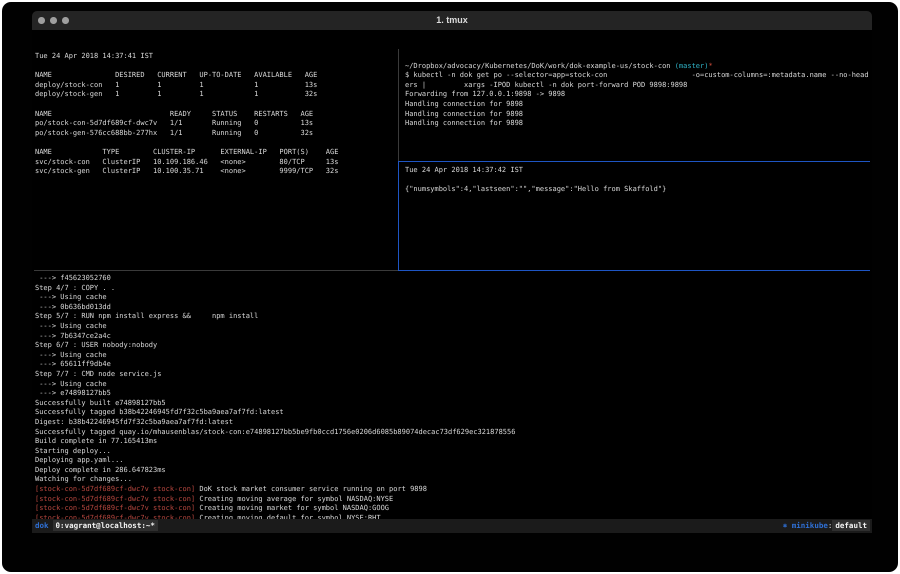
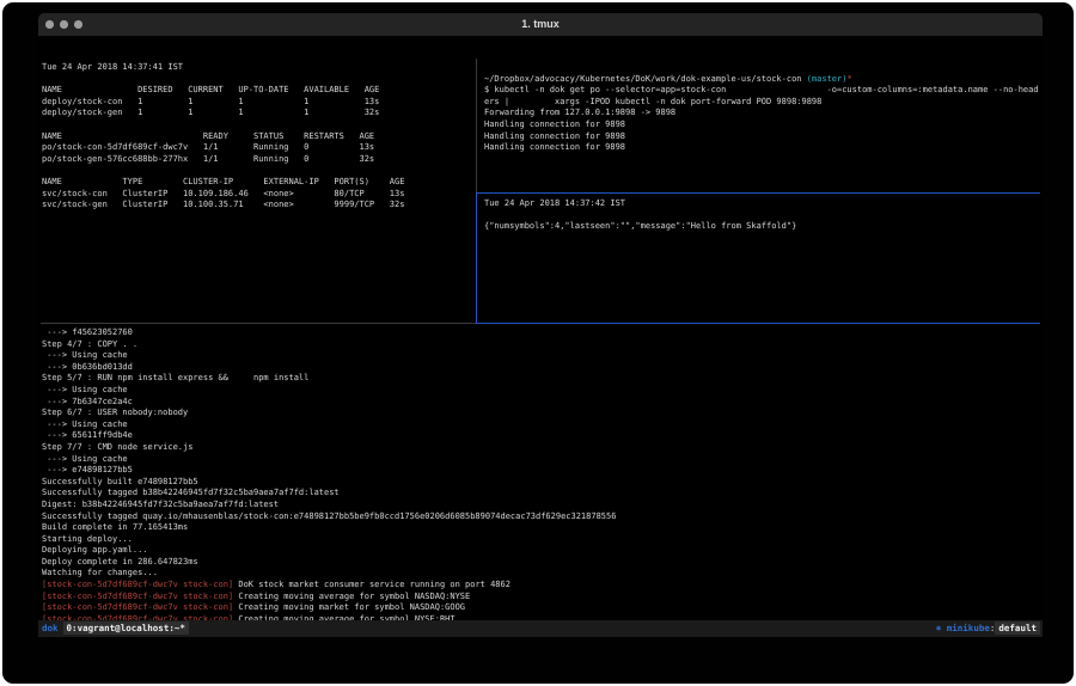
  1. tmux
  Tue 24 Apr 2018 14:37:41 IST
  NAME DESIRED CURRENT UP-TO-DATE AVAILABLE AGE
  deploy/stock-con 1 1 1 1 13s
  deploy/stock-gen 1 1 1 1 32s
  NAME READY STATUS RESTARTS AGE
  po/stock-con-5d7df689cf-dwc7v 1/1 Running 0 13s
  po/stock-gen-576cc688bb-277hx 1/1 Running 0 32s
  NAME TYPE CLUSTER-IP EXTERNAL-IP PORT(S) AGE
  svc/stock-con ClusterIP 10.109.186.46 <none> 80/TCP 13s
  svc/stock-gen ClusterIP 10.100.35.71 <none> 9999/TCP 32s
  $ kubectl -n dok get po --selector=app=stock-con -o=custom-columns=:metadata.name --no-head
  ers | xargs -IPOD kubectl -n dok port-forward POD 9898:9898
  Forwarding from 127.0.0.1:9898 -> 9898
  Handling connection for 9898
  Handling connection for 9898
  Handling connection for 9898
  Tue 24 Apr 2018 14:37:42 IST
  {"numsymbols":4,"lastseen":"","message":"Hello from Skaffold"}
  ---> f45623052760
  Step 4/7 : COPY . .
  ---> Using cache
  ---> 0b636bd013dd
  Step 5/7 : RUN npm install express && npm install
  ---> Using cache
  ---> 7b6347ce2a4c
  Step 6/7 : USER nobody:nobody
  ---> Using cache
  ---> 65611ff9db4e
  Step 7/7 : CMD node service.js
  ---> Using cache
  ---> e74898127bb5
  Successfully built e74898127bb5
  Successfully tagged b38b42246945fd7f32c5ba9aea7af7fd:latest
  Digest: b38b42246945fd7f32c5ba9aea7af7fd:latest
  Successfully tagged quay.io/mhausenblas/stock-con:e74898127bb5be9fb0ccd1756e0206d6085b89074decac73df629ec321878556
  Build complete in 77.165413ms
  Starting deploy...
  Deploying app.yaml...
  Deploy complete in 286.647823ms
  Watching for changes...
- [stock-con-5d7df689cf-dwc7v stock-con] DoK stock market consumer service running on port 9898
+ [stock-con-5d7df689cf-dwc7v stock-con] DoK stock market consumer service running on port 4862
  [stock-con-5d7df689cf-dwc7v stock-con] Creating moving average for symbol NASDAQ:NYSE
  [stock-con-5d7df689cf-dwc7v stock-con] Creating moving market for symbol NASDAQ:GOOG
- [stock-con-5d7df689cf-dwc7v stock-con] Creating moving default for symbol NYSE:RHT
+ [stock-con-5d7df689cf-dwc7v stock-con] Creating moving average for symbol NYSE:RHT
  dok 0:vagrant@localhost:~*
  ⎈ minikube: default
